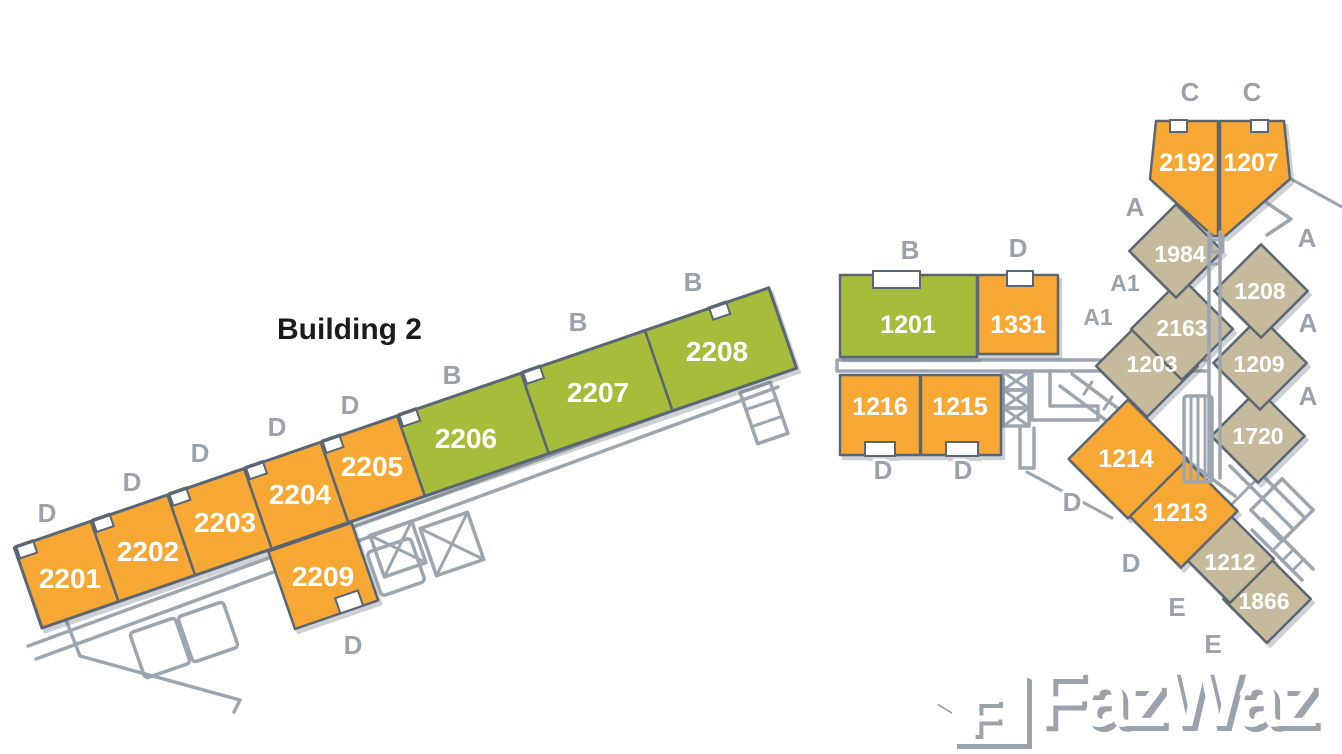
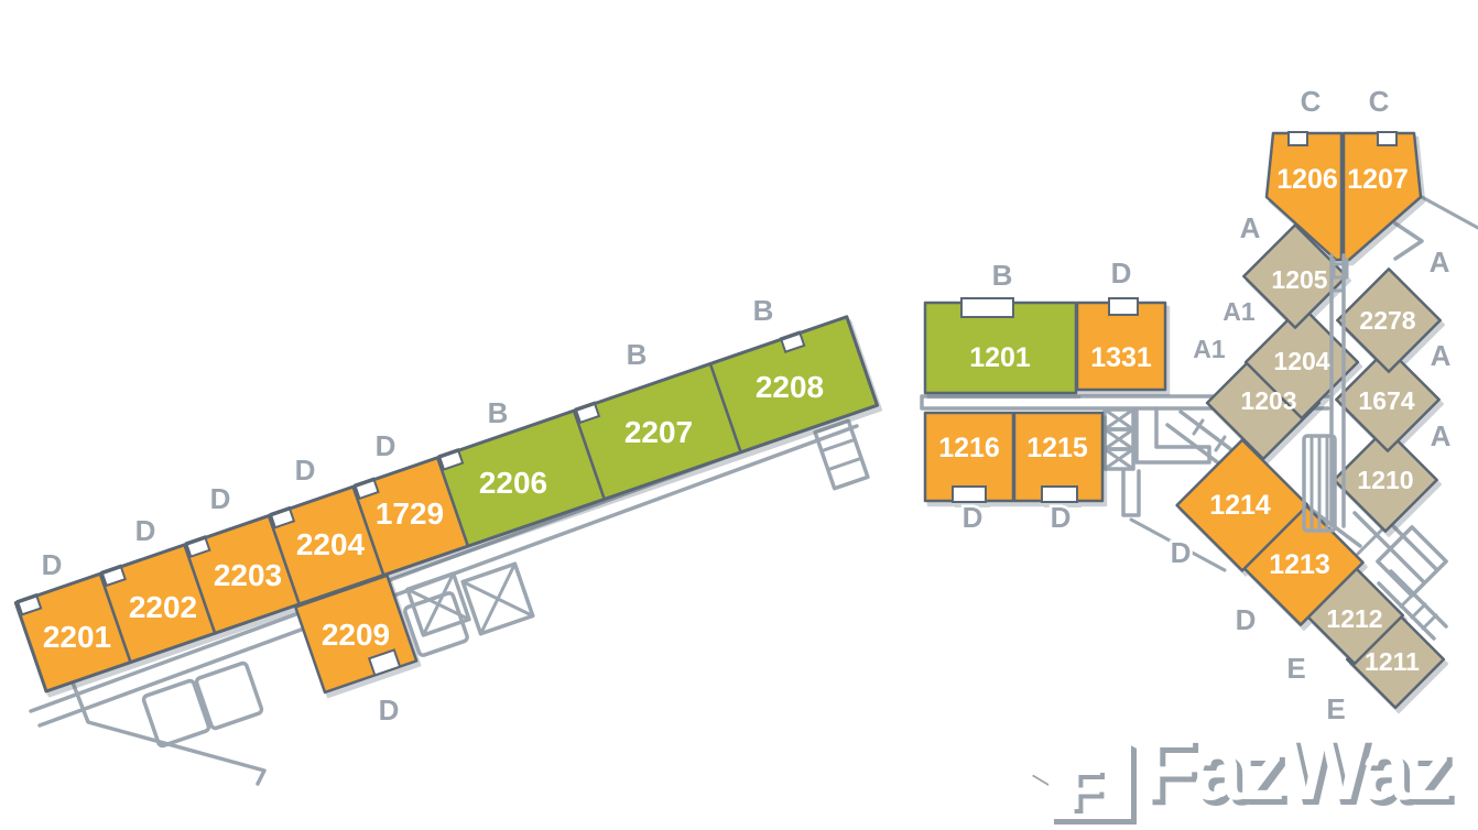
- Building 2
  2201
  2202
  2203
  2204
- 2205
+ 1729
  2206
  2207
  2208
  2209
  1201
  1331
  1203
- 2163
+ 1204
- 1984
+ 1205
- 2192
+ 1206
  1207
- 1208
+ 2278
- 1209
+ 1674
- 1720
+ 1210
- 1866
+ 1211
  1212
  1213
  1214
  1215
  1216
  D
  D
  D
  D
  D
  B
  B
  B
  D
  B
  D
  C
  C
  A
  A1
  A1
  A
  A
  A
  D
  D
  D
  D
  E
  E
  F
  FazWaz
